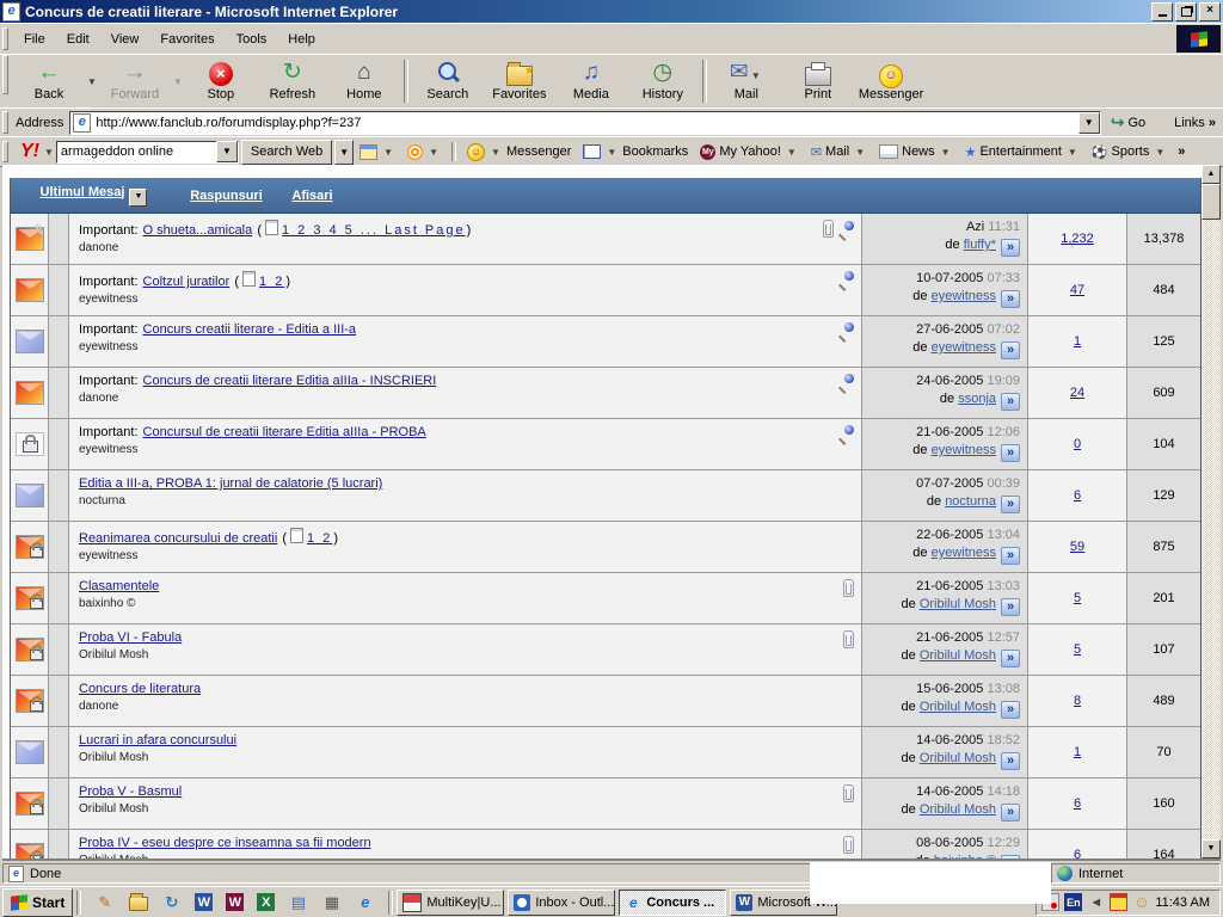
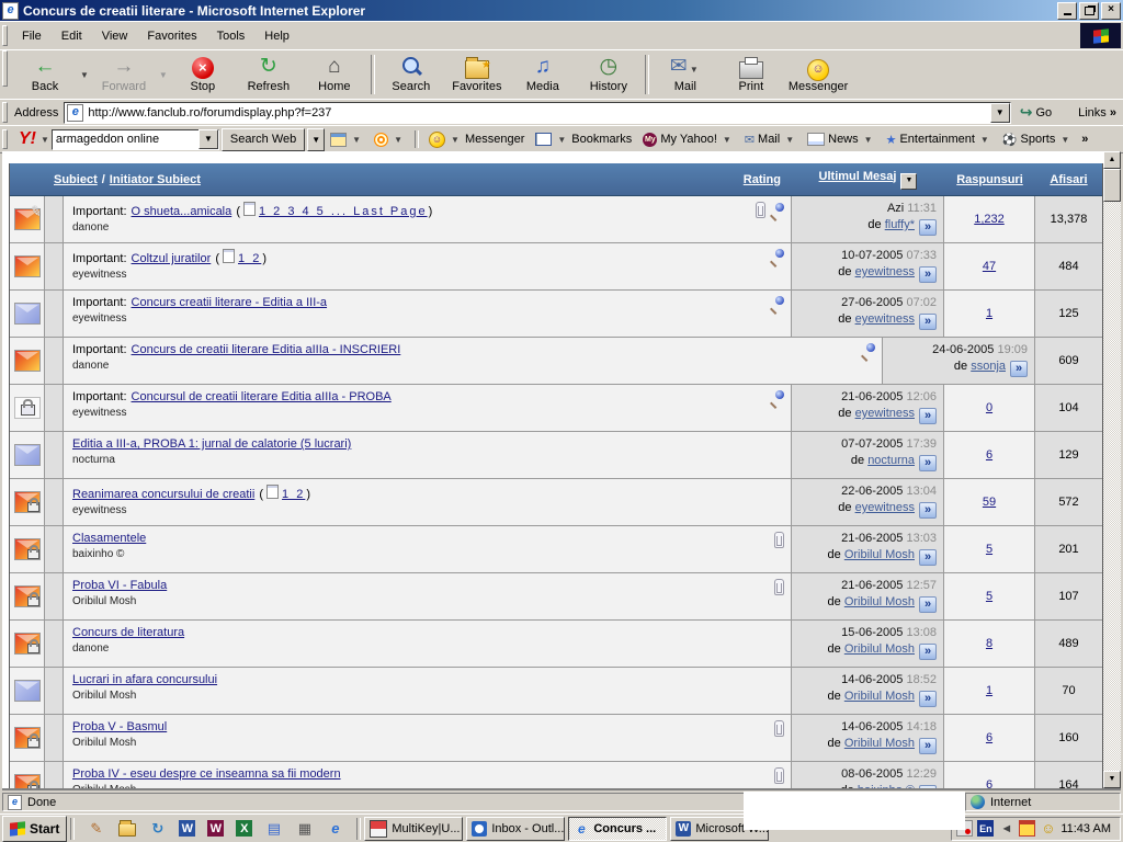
  e
  Concurs de creatii literare - Microsoft Internet Explorer
  ×
  File
  Edit
  View
  Favorites
  Tools
  Help
  ←
  Back
  ▼
  →
  Forward
  ▼
  ×
  Stop
  ↻
  Refresh
  ⌂
  Home
  Search
  ★
  Favorites
  ♫
  Media
  ◷
  History
  ✉ ▼
  Mail
  Print
  ☺
  Messenger
  Address
  e
  http://www.fanclub.ro/forumdisplay.php?f=237
  ▼
  ↪
  Go
  Links »
  Y!
  ▼
  armageddon online
  ▼
  Search Web
  ▼
  ▼
  ▼
  ☺
  ▼
  Messenger
  ▼
  Bookmarks
  My Yahoo!
  ▼
  ✉
  Mail
  ▼
  News
  ▼
  ★
  Entertainment
  ▼
  ⚽
  Sports
  ▼
  »
+ Subiect
+ /
+ Initiator Subiect
+ Rating
  Ultimul Mesaj
  Raspunsuri
  Afisari
  Important: O shueta...amicala ( 1 2 3 4 5 ... Last Page)
  danone
  Azi 11:31
  de fluffy* »
  1,232
  13,378
  Important: Coltzul juratilor ( 1 2)
  eyewitness
  10-07-2005 07:33
  de eyewitness »
  47
  484
  Important: Concurs creatii literare - Editia a III-a
  eyewitness
  27-06-2005 07:02
  de eyewitness »
  1
  125
  Important: Concurs de creatii literare Editia aIIIa - INSCRIERI
  danone
  24-06-2005 19:09
  de ssonja »
- 24
  609
  Important: Concursul de creatii literare Editia aIIIa - PROBA
  eyewitness
  21-06-2005 12:06
  de eyewitness »
  0
  104
  Editia a III-a, PROBA 1: jurnal de calatorie (5 lucrari)
  nocturna
- 07-07-2005 00:39
+ 07-07-2005 17:39
  de nocturna »
  6
  129
  Reanimarea concursului de creatii ( 1 2)
  eyewitness
  22-06-2005 13:04
  de eyewitness »
  59
- 875
+ 572
  Clasamentele
  baixinho ©
  21-06-2005 13:03
  de Oribilul Mosh »
  5
  201
  Proba VI - Fabula
  Oribilul Mosh
  21-06-2005 12:57
  de Oribilul Mosh »
  5
  107
  Concurs de literatura
  danone
  15-06-2005 13:08
  de Oribilul Mosh »
  8
  489
  Lucrari in afara concursului
  Oribilul Mosh
  14-06-2005 18:52
  de Oribilul Mosh »
  1
  70
  Proba V - Basmul
  Oribilul Mosh
  14-06-2005 14:18
  de Oribilul Mosh »
  6
  160
  Proba IV - eseu despre ce inseamna sa fii modern
  08-06-2005 12:29
  6
  164
  e
  Done
  Internet
  Start
  ✎
  ↻
  W
  W
  X
  ▤
  ▦
  e
  MultiKey|U...
  Inbox - Outl...
  e
  Concurs ...
  W
  En
  ◄
  ☺
  11:43 AM
